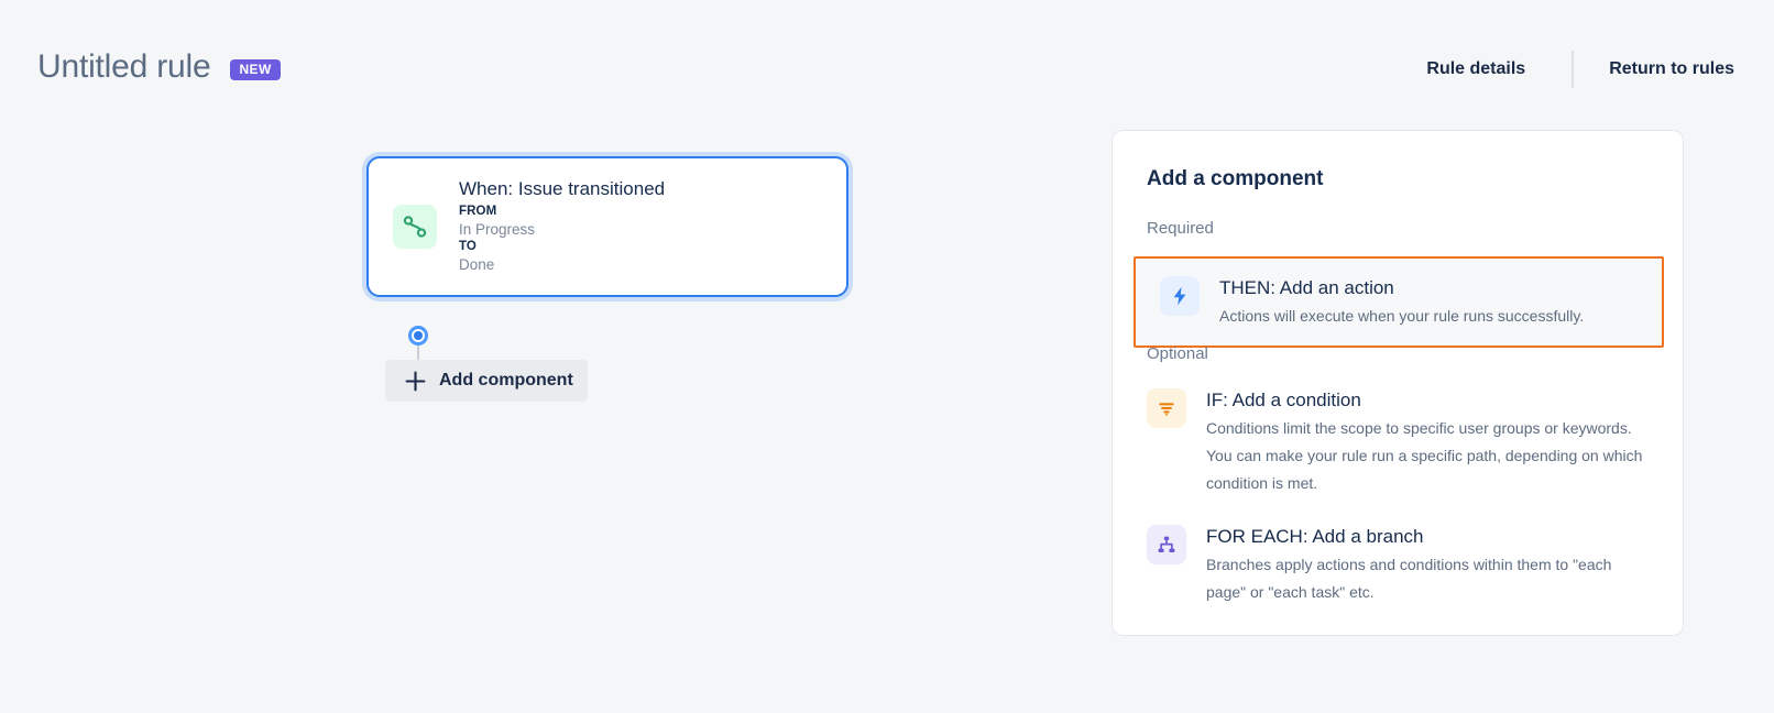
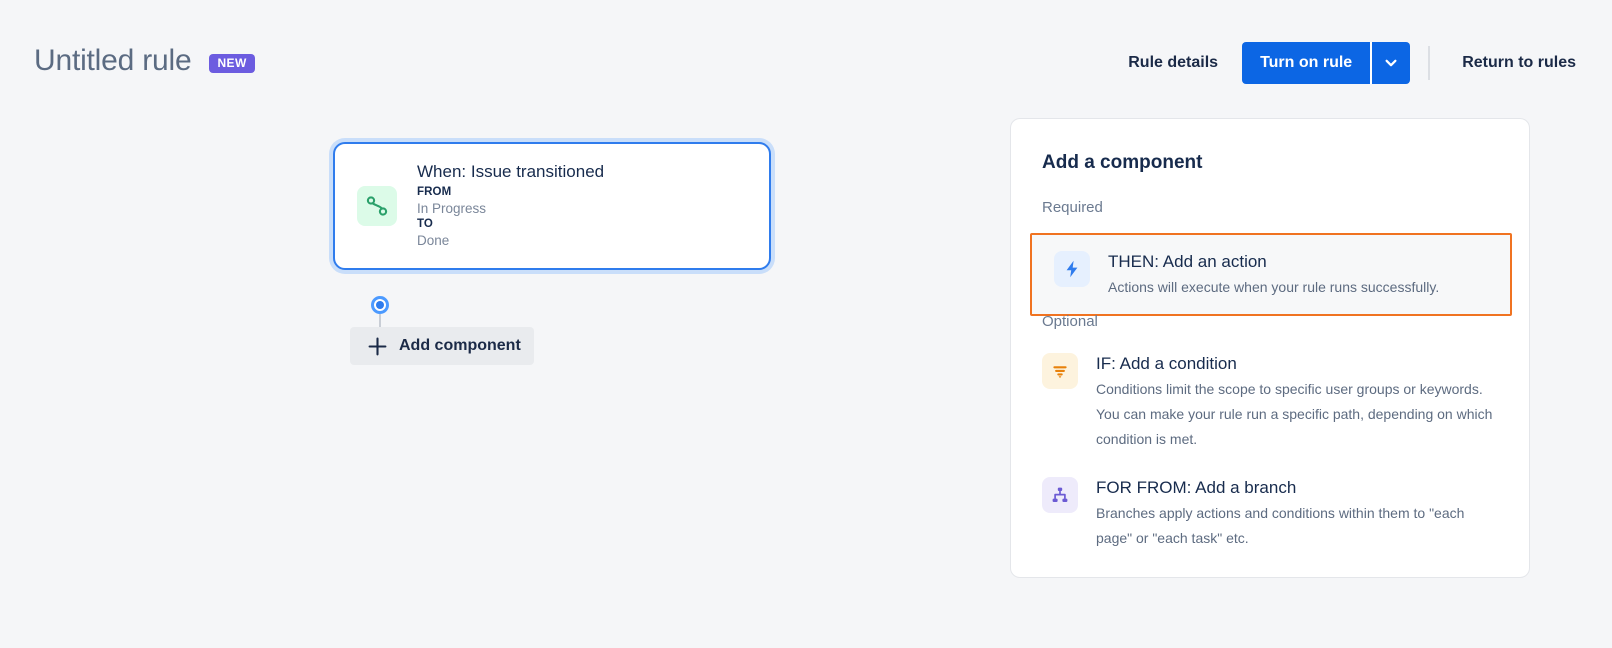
  Untitled rule
  NEW
  Rule details
+ Turn on rule
  Return to rules
  When: Issue transitioned
  FROM
  In Progress
  TO
  Done
  Add component
  Add a component
  Required
  THEN: Add an action
  Actions will execute when your rule runs successfully.
  Optional
  IF: Add a condition
  Conditions limit the scope to specific user groups or keywords. You can make your rule run a specific path, depending on which condition is met.
- FOR EACH: Add a branch
+ FOR FROM: Add a branch
  Branches apply actions and conditions within them to "each page" or "each task" etc.
